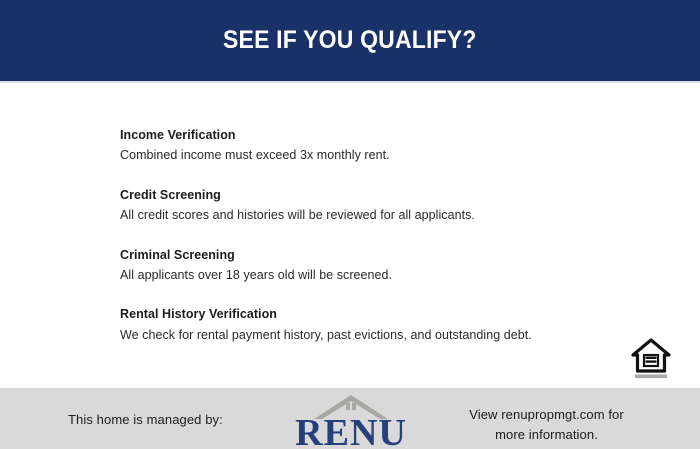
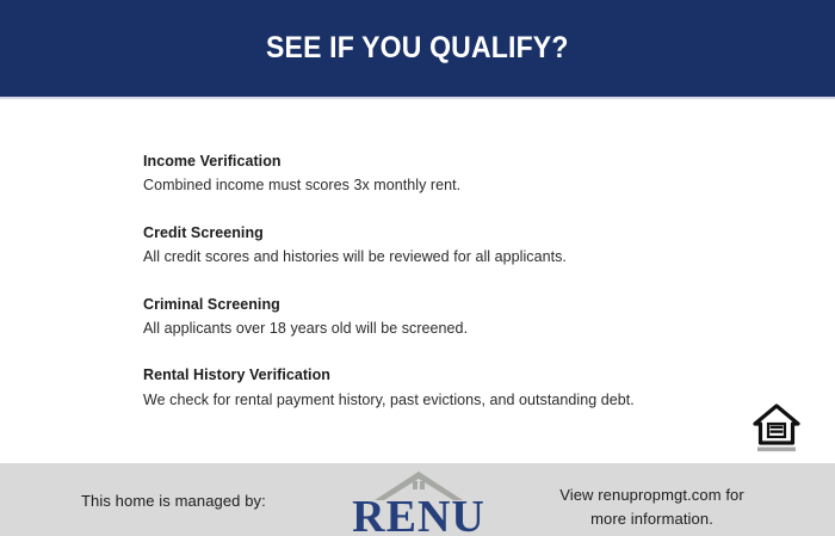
  SEE IF YOU QUALIFY?
  Income Verification
- Combined income must exceed 3x monthly rent.
+ Combined income must scores 3x monthly rent.
  Credit Screening
  All credit scores and histories will be reviewed for all applicants.
  Criminal Screening
  All applicants over 18 years old will be screened.
  Rental History Verification
  We check for rental payment history, past evictions, and outstanding debt.
  This home is managed by:
  RENU
  View renupropmgt.com for
  more information.
